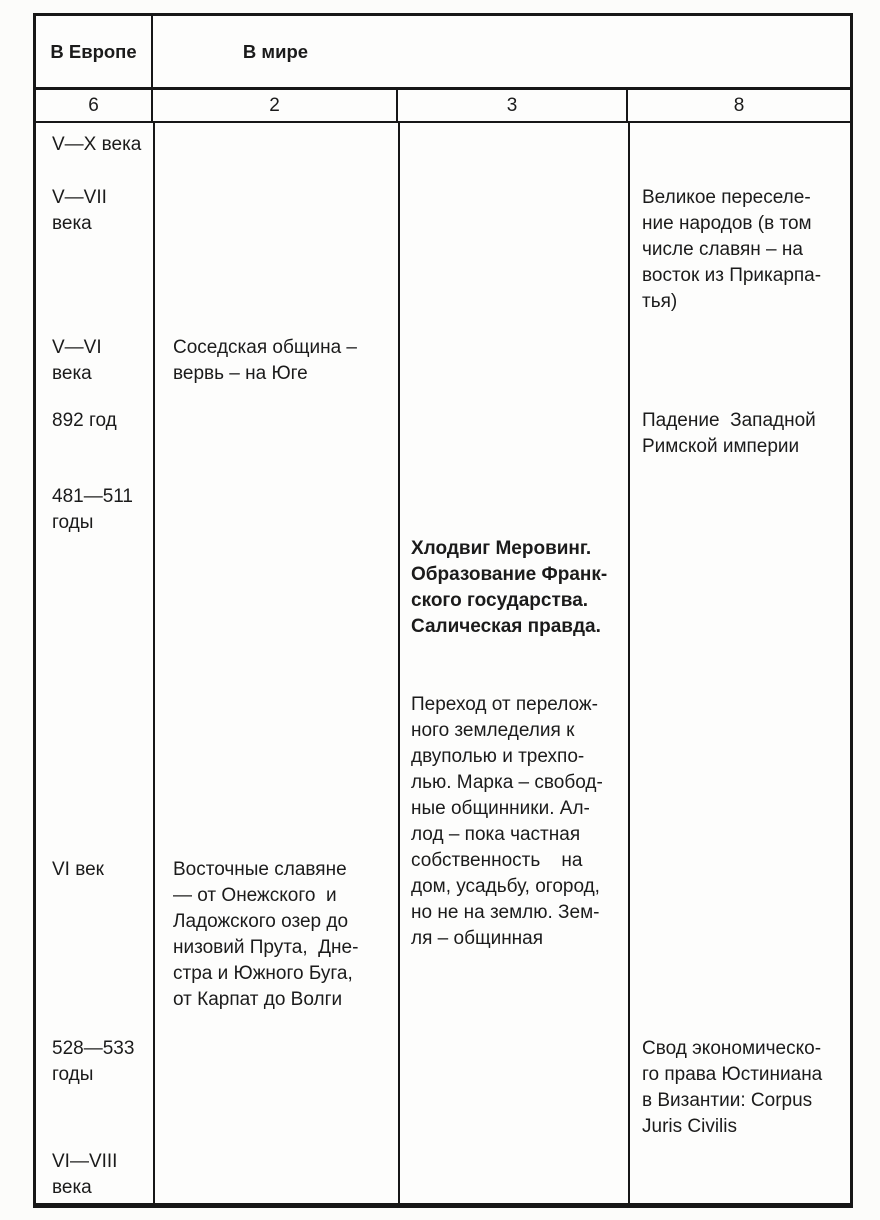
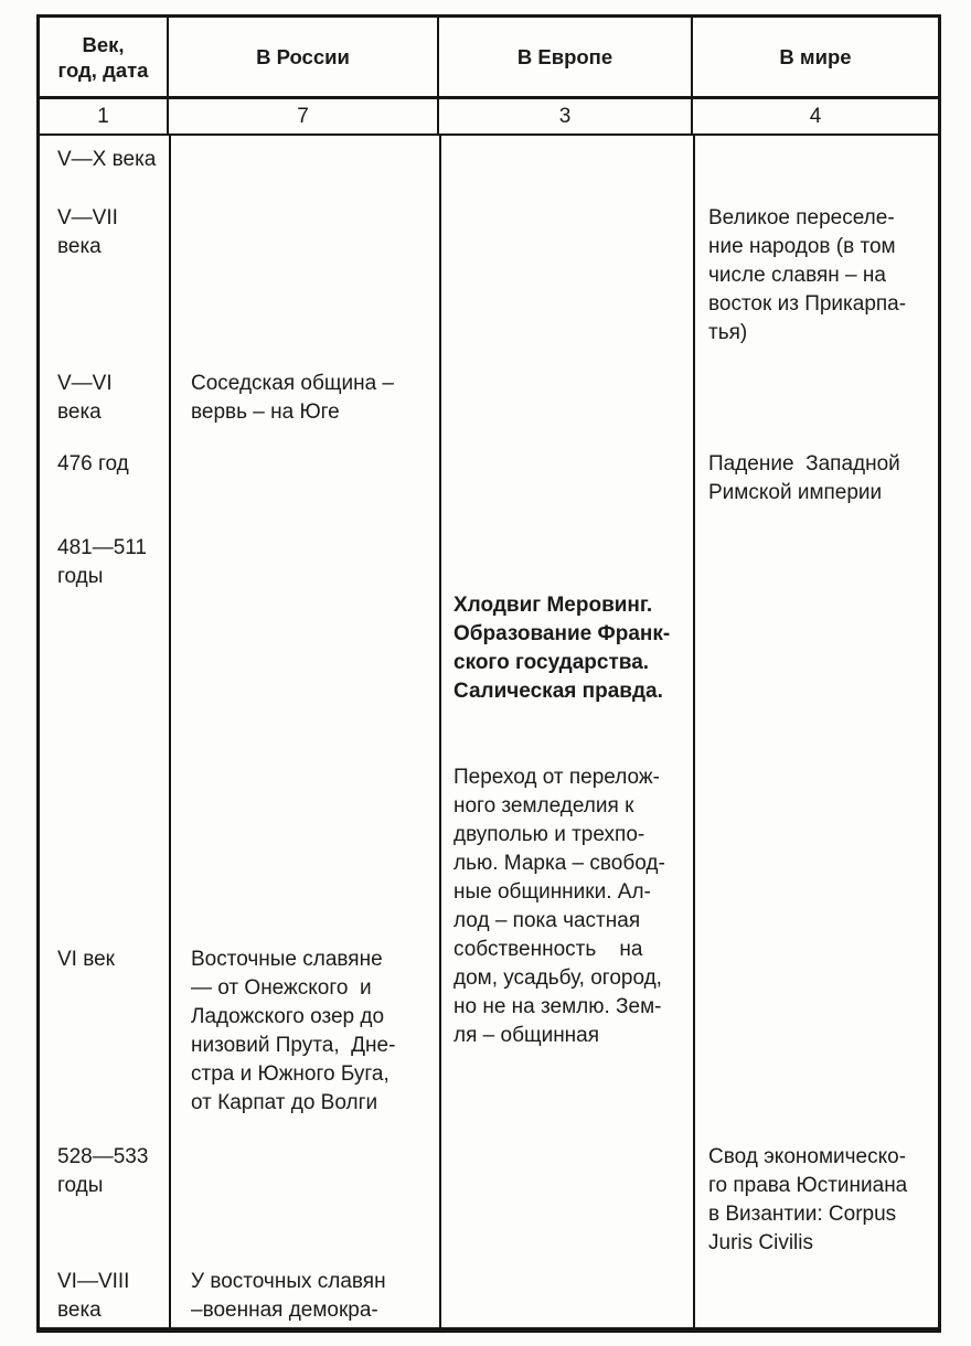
+ Век,
+ год, дата
+ В России
  В Европе
  В мире
- 6
+ 1
- 2
+ 7
  3
- 8
+ 4
  V—X века
  V—VII
  века
  Великое переселе-
  ние народов (в том
  числе славян – на
  восток из Прикарпа-
  тья)
  V—VI
  века
  Соседская община –
  вервь – на Юге
- 892 год
+ 476 год
  Падение Западной
  Римской империи
  481—511
  годы
  Хлодвиг Меровинг.
  Образование Франк-
  ского государства.
  Салическая правда.
  Переход от перелож-
  ного земледелия к
  двуполью и трехпо-
  лью. Марка – свобод-
  ные общинники. Ал-
  лод – пока частная
  собственность на
  дом, усадьбу, огород,
  но не на землю. Зем-
  ля – общинная
  VI век
  Восточные славяне
  — от Онежского и
  Ладожского озер до
  низовий Прута, Дне-
  стра и Южного Буга,
  от Карпат до Волги
  528—533
  годы
  Свод экономическо-
  го права Юстиниана
  в Византии: Corpus
  Juris Civilis
  VI—VIII
  века
+ У восточных славян
+ –военная демокра-
